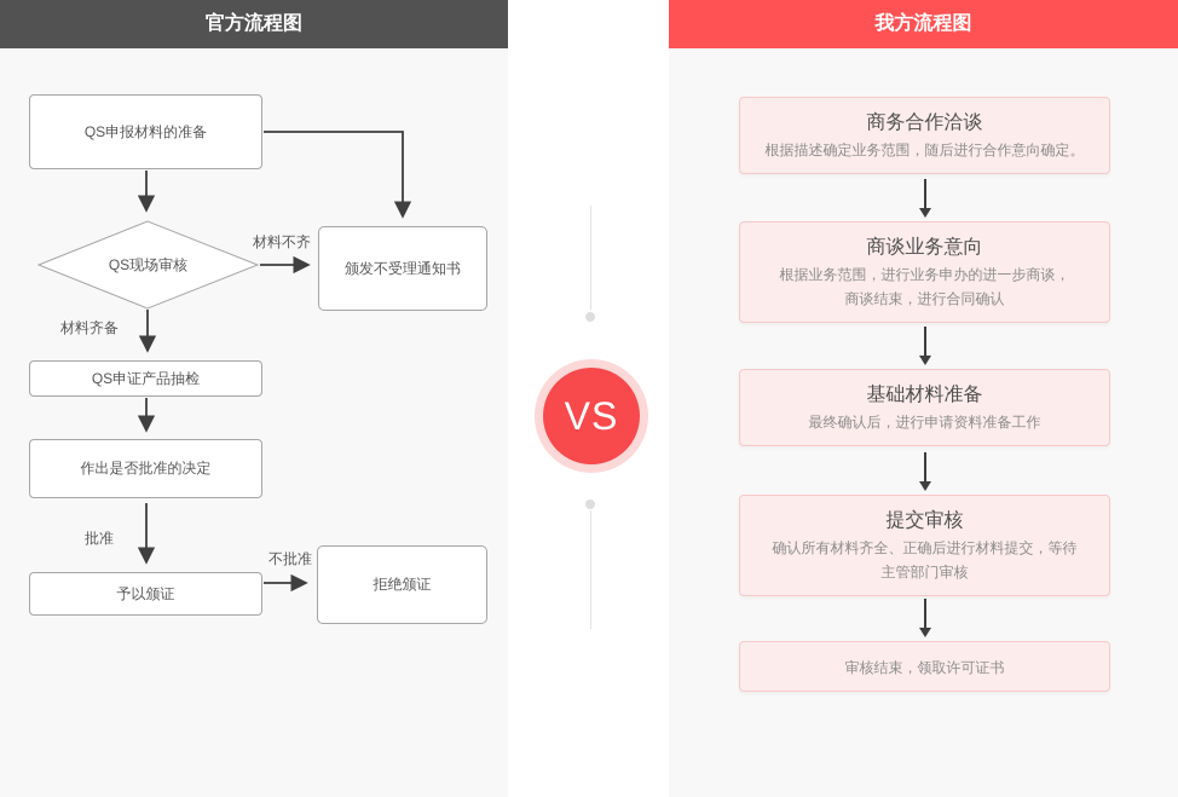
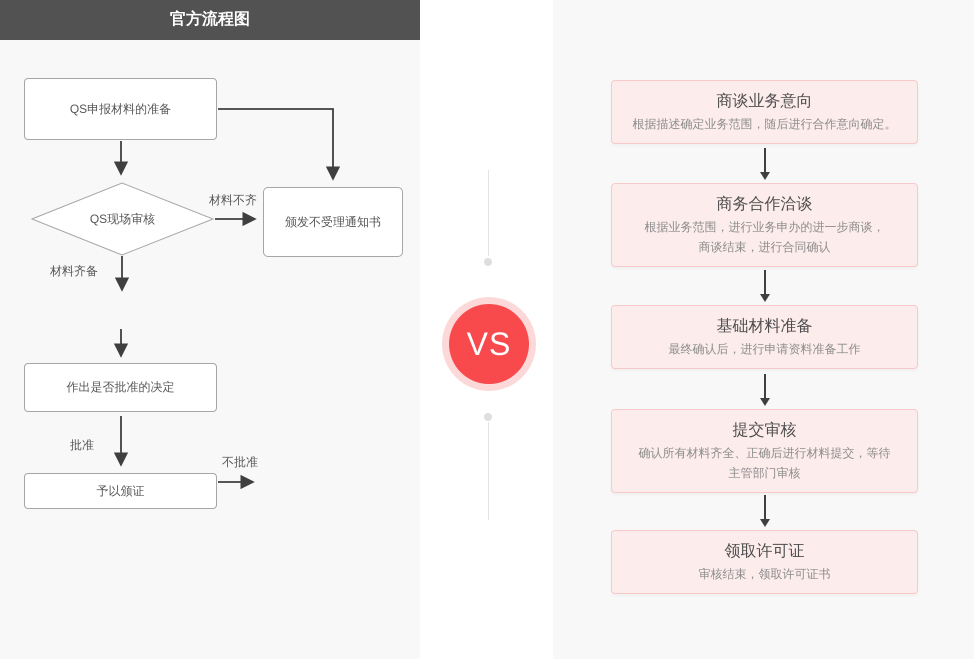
  官方流程图
  QS申报材料的准备
  QS现场审核
  颁发不受理通知书
- QS申证产品抽检
  作出是否批准的决定
  予以颁证
- 拒绝颁证
  材料不齐
  材料齐备
  批准
  不批准
  VS
- 我方流程图
- 商务合作洽谈
+ 商谈业务意向
  根据描述确定业务范围，随后进行合作意向确定。
- 商谈业务意向
+ 商务合作洽谈
  根据业务范围，进行业务申办的进一步商谈，
  商谈结束，进行合同确认
  基础材料准备
  最终确认后，进行申请资料准备工作
  提交审核
  确认所有材料齐全、正确后进行材料提交，等待
  主管部门审核
+ 领取许可证
  审核结束，领取许可证书
